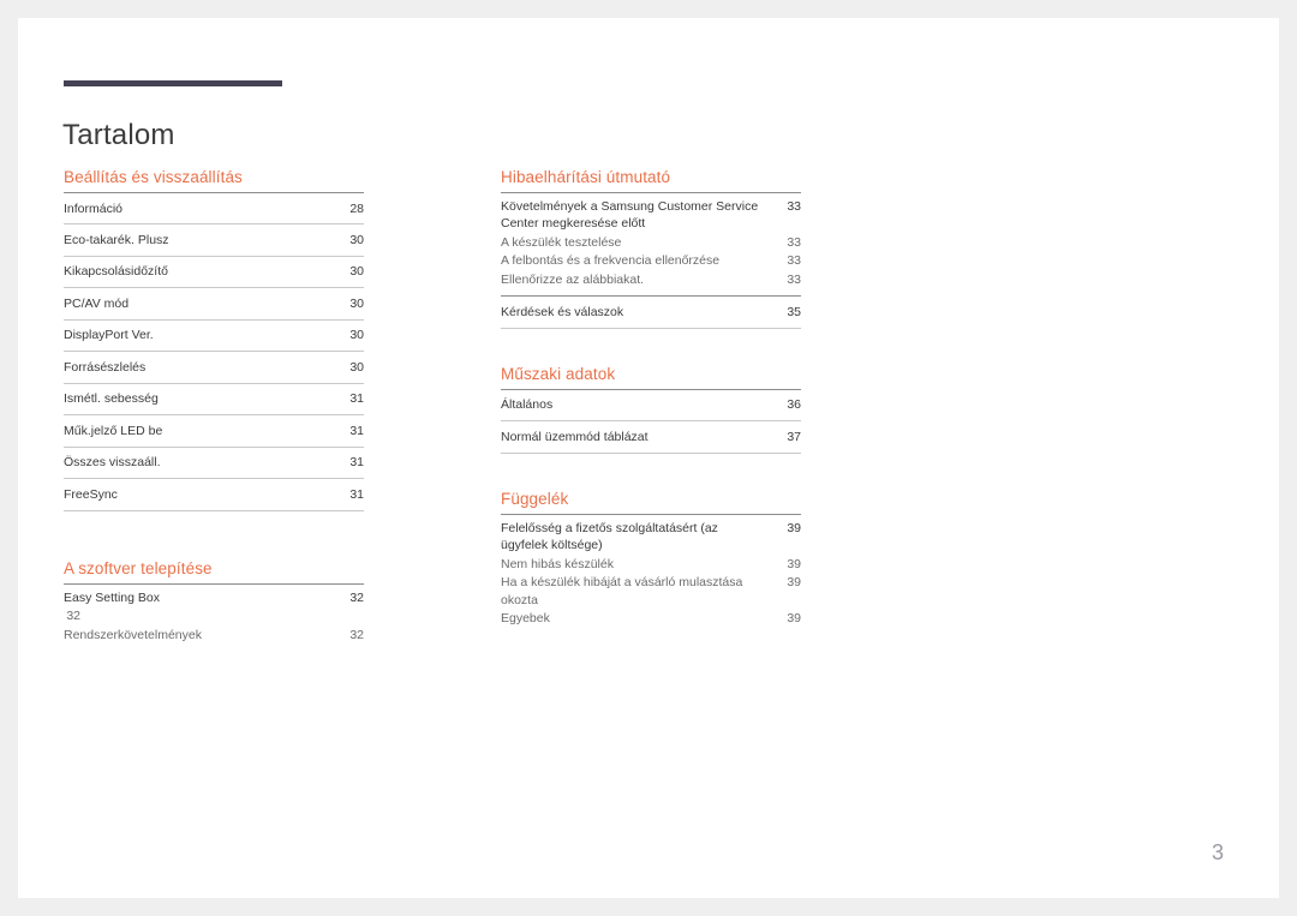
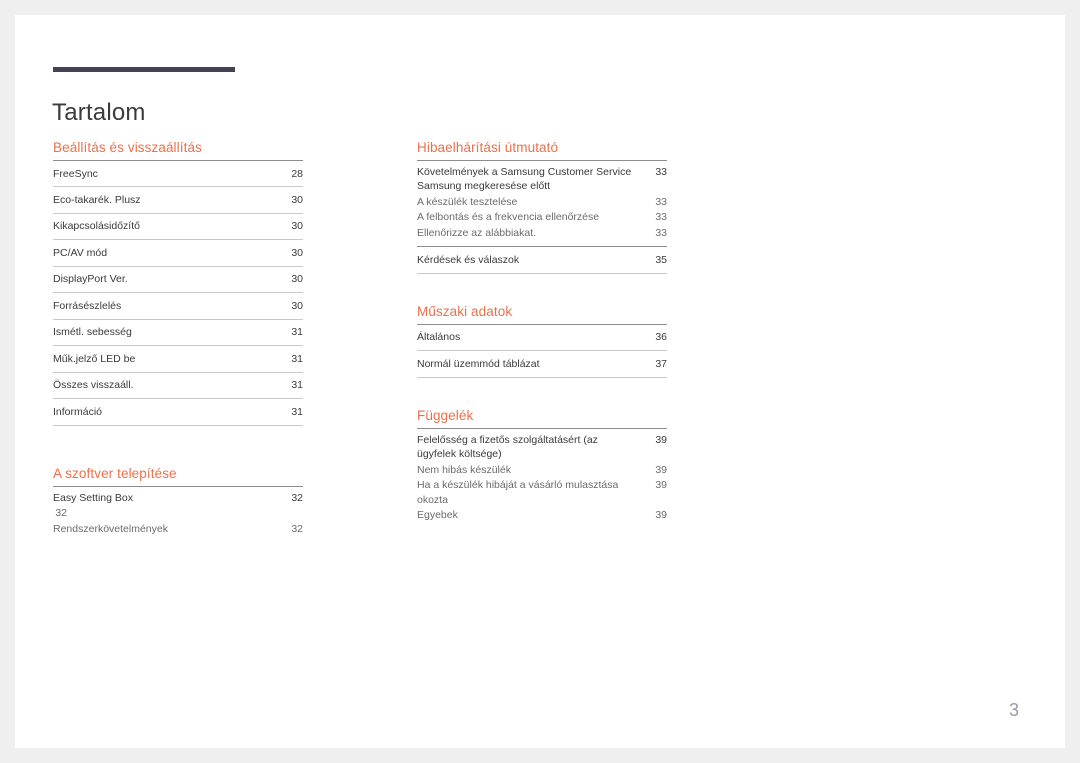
  Tartalom
  Beállítás és visszaállítás
- Információ
+ FreeSync
  28
  Eco-takarék. Plusz
  30
  Kikapcsolásidőzítő
  30
  PC/AV mód
  30
  DisplayPort Ver.
  30
  Forrásészlelés
  30
  Ismétl. sebesség
  31
  Műk.jelző LED be
  31
  Összes visszaáll.
  31
- FreeSync
+ Információ
  31
  A szoftver telepítése
  Easy Setting Box
  32
  32
  Rendszerkövetelmények
  32
  Hibaelhárítási útmutató
- Követelmények a Samsung Customer Service Center megkeresése előtt
+ Követelmények a Samsung Customer Service Samsung megkeresése előtt
  33
  A készülék tesztelése
  33
  A felbontás és a frekvencia ellenőrzése
  33
  Ellenőrizze az alábbiakat.
  33
  Kérdések és válaszok
  35
  Műszaki adatok
  Általános
  36
  Normál üzemmód táblázat
  37
  Függelék
  Felelősség a fizetős szolgáltatásért (az ügyfelek költsége)
  39
  Nem hibás készülék
  39
  Ha a készülék hibáját a vásárló mulasztása okozta
  39
  Egyebek
  39
  3
